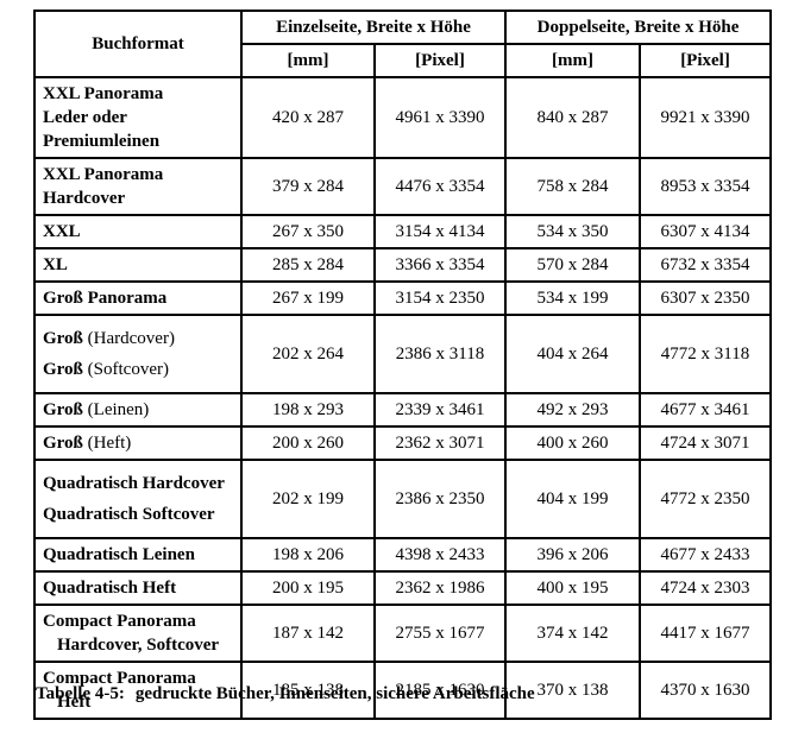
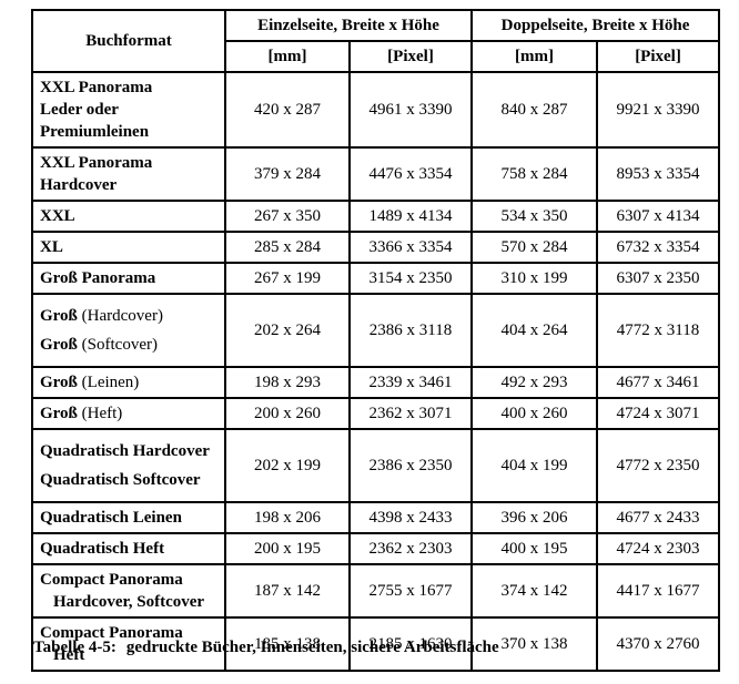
  Buchformat	Einzelseite, Breite x Höhe	Doppelseite, Breite x Höhe
  [mm]	[Pixel]	[mm]	[Pixel]
  XXL PanoramaLeder oderPremiumleinen	420 x 287	4961 x 3390	840 x 287	9921 x 3390
  XXL PanoramaHardcover	379 x 284	4476 x 3354	758 x 284	8953 x 3354
- XXL	267 x 350	3154 x 4134	534 x 350	6307 x 4134
+ XXL	267 x 350	1489 x 4134	534 x 350	6307 x 4134
  XL	285 x 284	3366 x 3354	570 x 284	6732 x 3354
- Groß Panorama	267 x 199	3154 x 2350	534 x 199	6307 x 2350
+ Groß Panorama	267 x 199	3154 x 2350	310 x 199	6307 x 2350
  Groß (Hardcover)Groß (Softcover)	202 x 264	2386 x 3118	404 x 264	4772 x 3118
  Groß (Leinen)	198 x 293	2339 x 3461	492 x 293	4677 x 3461
  Groß (Heft)	200 x 260	2362 x 3071	400 x 260	4724 x 3071
  Quadratisch HardcoverQuadratisch Softcover	202 x 199	2386 x 2350	404 x 199	4772 x 2350
  Quadratisch Leinen	198 x 206	4398 x 2433	396 x 206	4677 x 2433
- Quadratisch Heft	200 x 195	2362 x 1986	400 x 195	4724 x 2303
+ Quadratisch Heft	200 x 195	2362 x 2303	400 x 195	4724 x 2303
  Compact PanoramaHardcover, Softcover	187 x 142	2755 x 1677	374 x 142	4417 x 1677
- Compact PanoramaHeft	185 x 138	2185 x 1630	370 x 138	4370 x 1630
+ Compact PanoramaHeft	185 x 138	2185 x 1630	370 x 138	4370 x 2760
  Tabelle 4-5: gedruckte Bücher, Innenseiten, sichere Arbeitsfläche
